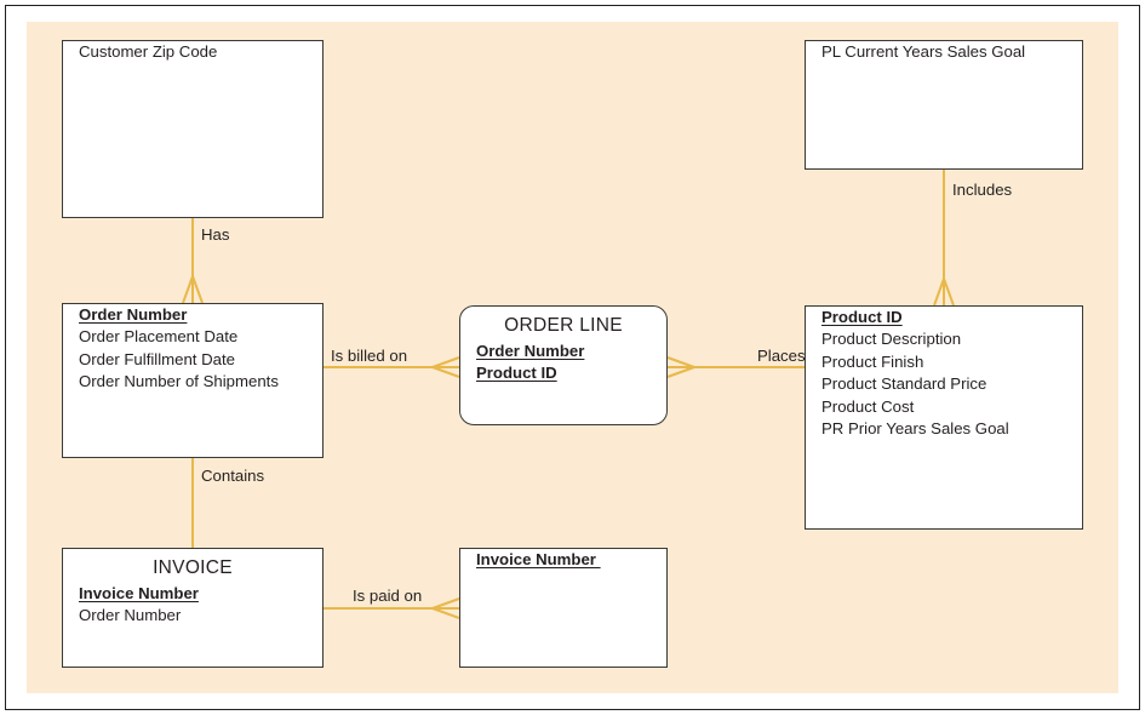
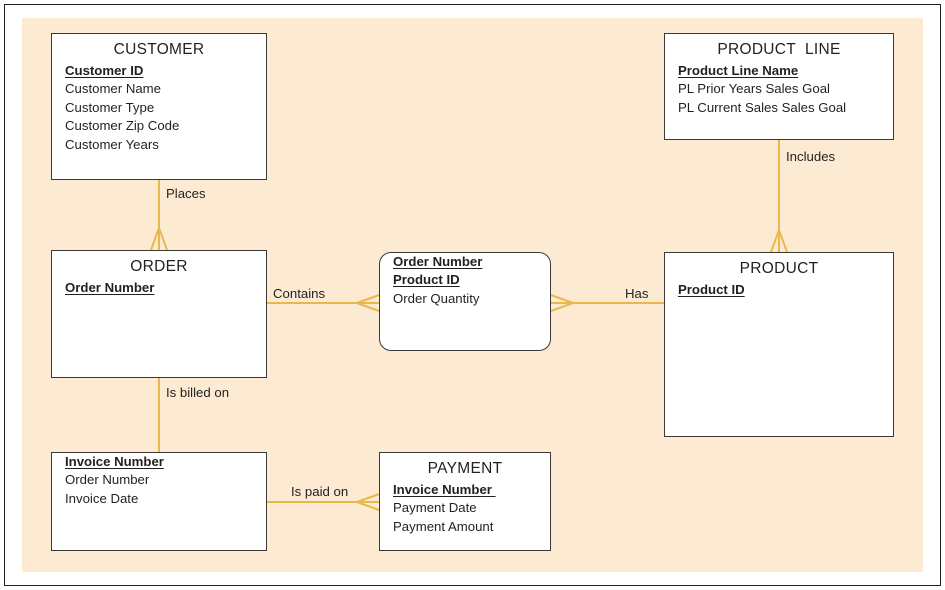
+ CUSTOMER
+ Customer ID
+ Customer Name
+ Customer Type
  Customer Zip Code
+ Customer Years
+ PRODUCT LINE
+ Product Line Name
+ PL Prior Years Sales Goal
- PL Current Years Sales Goal
+ PL Current Sales Sales Goal
+ ORDER
  Order Number
- Order Placement Date
- Order Fulfillment Date
- Order Number of Shipments
- ORDER LINE
  Order Number
  Product ID
+ Order Quantity
+ PRODUCT
  Product ID
- Product Description
- Product Finish
- Product Standard Price
- Product Cost
- PR Prior Years Sales Goal
- INVOICE
  Invoice Number
  Order Number
+ Invoice Date
+ PAYMENT
  Invoice Number
+ Payment Date
+ Payment Amount
- Has
+ Places
  Includes
- Is billed on
+ Contains
- Places
+ Has
- Contains
+ Is billed on
  Is paid on
